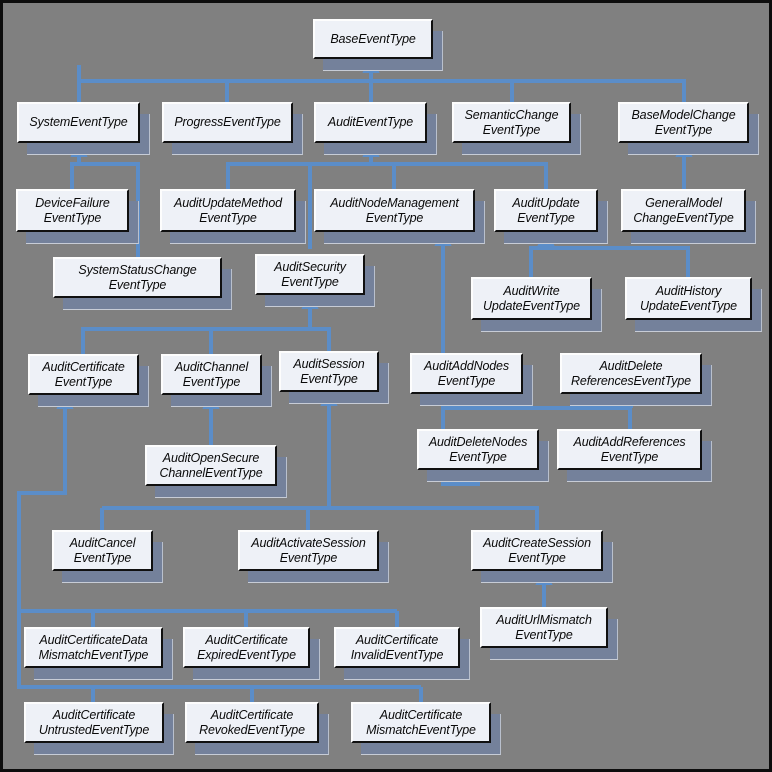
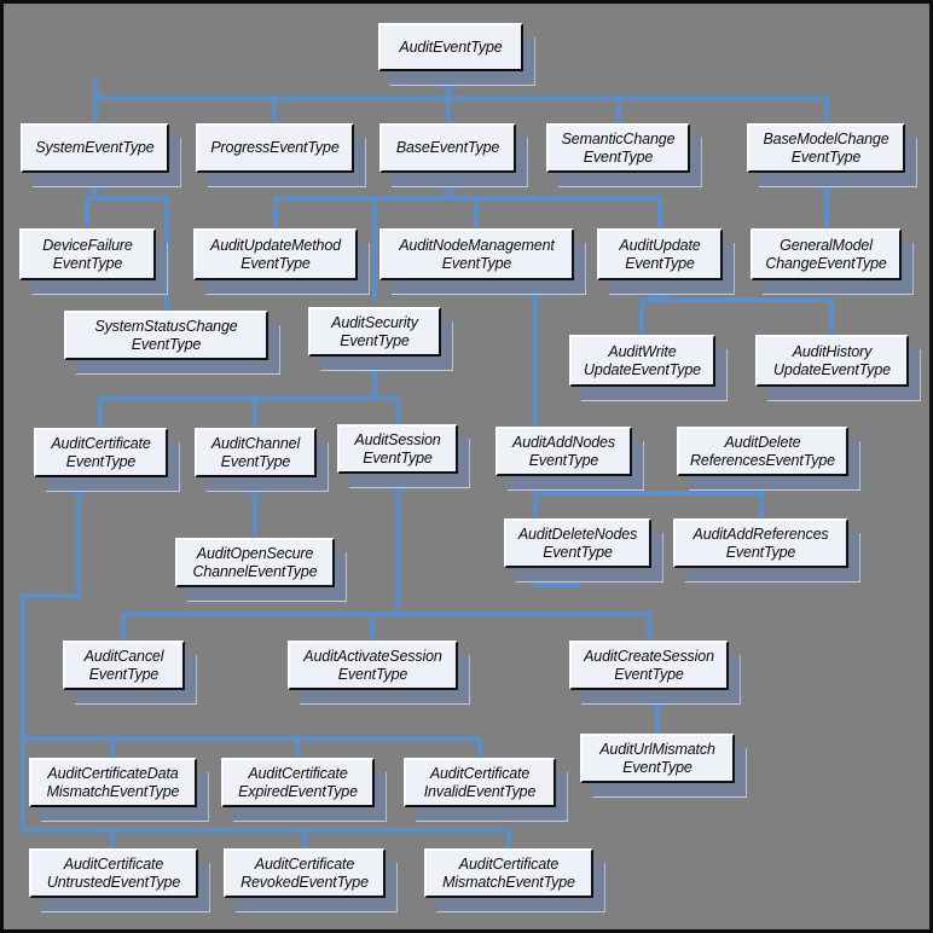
- BaseEventType
+ AuditEventType
  SystemEventType
  ProgressEventType
- AuditEventType
+ BaseEventType
  SemanticChange
  EventType
  BaseModelChange
  EventType
  DeviceFailure
  EventType
  AuditUpdateMethod
  EventType
  AuditNodeManagement
  EventType
  AuditUpdate
  EventType
  GeneralModel
  ChangeEventType
  SystemStatusChange
  EventType
  AuditSecurity
  EventType
  AuditWrite
  UpdateEventType
  AuditHistory
  UpdateEventType
  AuditCertificate
  EventType
  AuditChannel
  EventType
  AuditSession
  EventType
  AuditAddNodes
  EventType
  AuditDelete
  ReferencesEventType
  AuditOpenSecure
  ChannelEventType
  AuditDeleteNodes
  EventType
  AuditAddReferences
  EventType
  AuditCancel
  EventType
  AuditActivateSession
  EventType
  AuditCreateSession
  EventType
  AuditUrlMismatch
  EventType
  AuditCertificateData
  MismatchEventType
  AuditCertificate
  ExpiredEventType
  AuditCertificate
  InvalidEventType
  AuditCertificate
  UntrustedEventType
  AuditCertificate
  RevokedEventType
  AuditCertificate
  MismatchEventType
